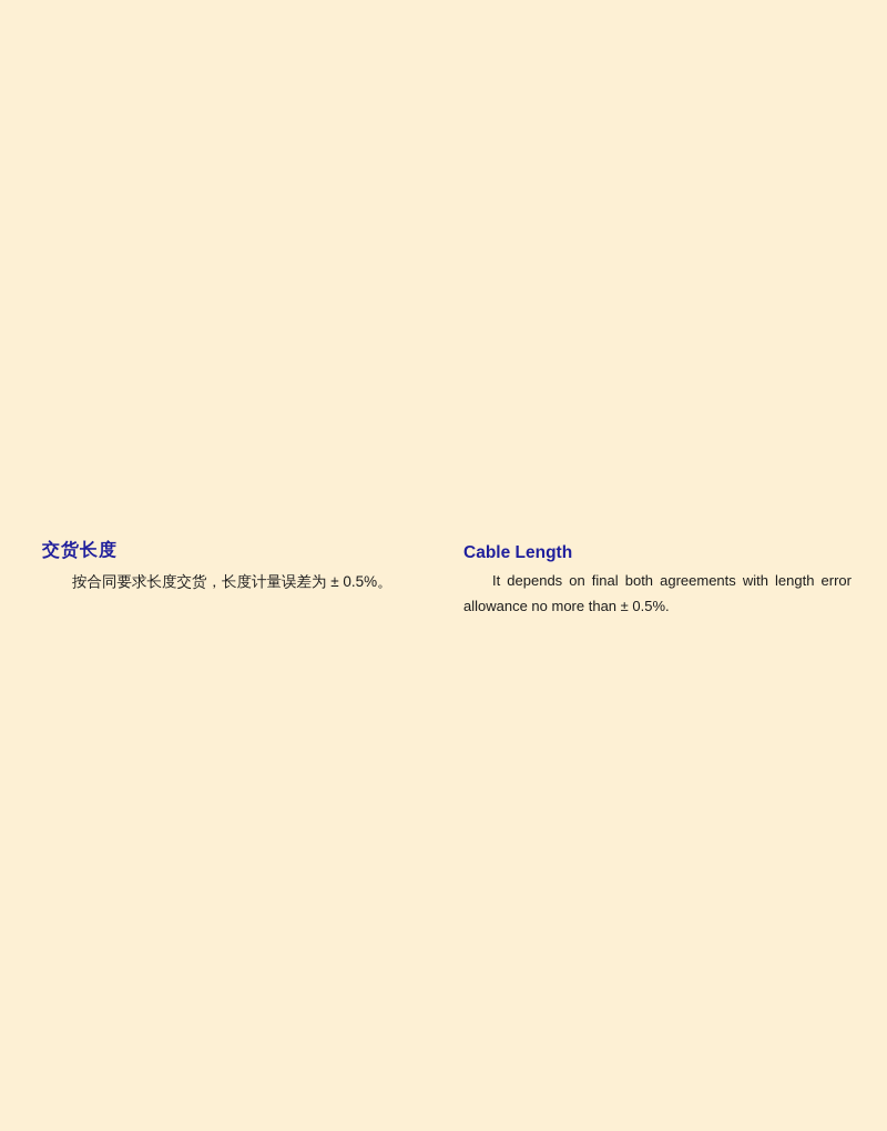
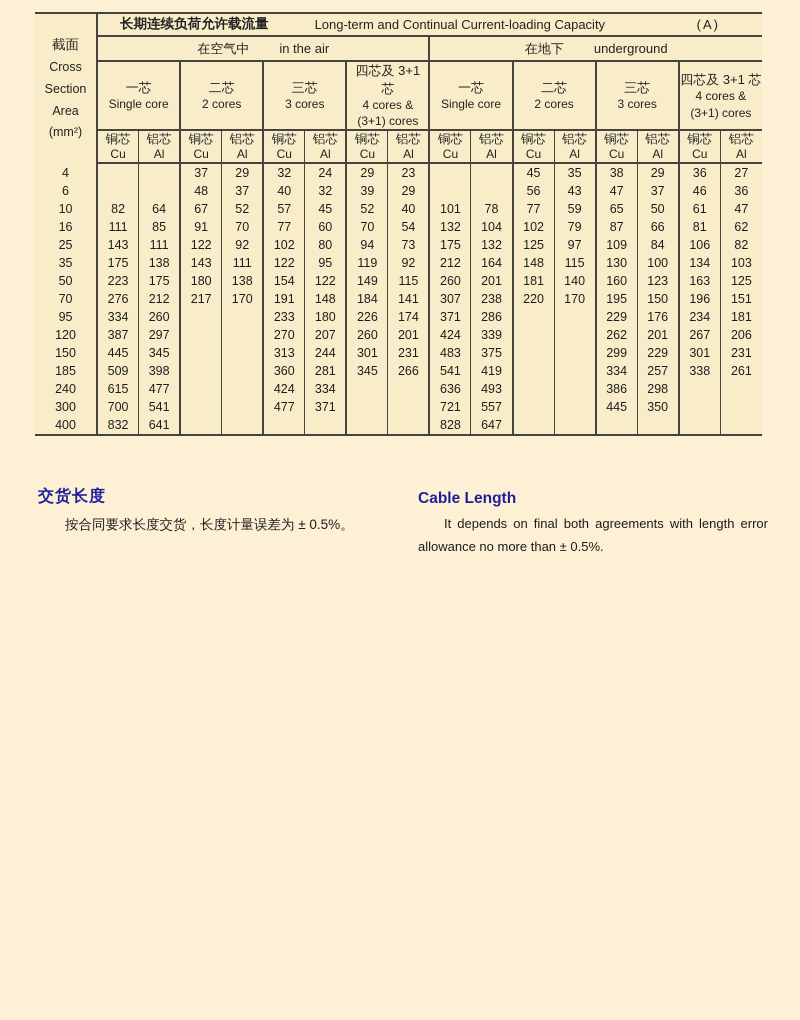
+ 截面 Cross Section Area (mm²)	长期连续负荷允许载流量 Long-term and Continual Current-loading Capacity (A)
+ 在空气中 in the air	在地下 underground
+ 一芯 Single core	二芯 2 cores	三芯 3 cores	四芯及 3+1 芯 4 cores & (3+1) cores	一芯 Single core	二芯 2 cores	三芯 3 cores	四芯及 3+1 芯 4 cores & (3+1) cores
+ 铜芯Cu	铝芯Al	铜芯Cu	铝芯Al	铜芯Cu	铝芯Al	铜芯Cu	铝芯Al	铜芯Cu	铝芯Al	铜芯Cu	铝芯Al	铜芯Cu	铝芯Al	铜芯Cu	铝芯Al
+ 4			37	29	32	24	29	23			45	35	38	29	36	27
+ 6			48	37	40	32	39	29			56	43	47	37	46	36
+ 10	82	64	67	52	57	45	52	40	101	78	77	59	65	50	61	47
+ 16	111	85	91	70	77	60	70	54	132	104	102	79	87	66	81	62
+ 25	143	111	122	92	102	80	94	73	175	132	125	97	109	84	106	82
+ 35	175	138	143	111	122	95	119	92	212	164	148	115	130	100	134	103
+ 50	223	175	180	138	154	122	149	115	260	201	181	140	160	123	163	125
+ 70	276	212	217	170	191	148	184	141	307	238	220	170	195	150	196	151
+ 95	334	260			233	180	226	174	371	286			229	176	234	181
+ 120	387	297			270	207	260	201	424	339			262	201	267	206
+ 150	445	345			313	244	301	231	483	375			299	229	301	231
+ 185	509	398			360	281	345	266	541	419			334	257	338	261
+ 240	615	477			424	334			636	493			386	298
+ 300	700	541			477	371			721	557			445	350
+ 400	832	641							828	647
  交货长度
  按合同要求长度交货，长度计量误差为 ± 0.5%。
  Cable Length
  It depends on final both agreements with length error allowance no more than ± 0.5%.
